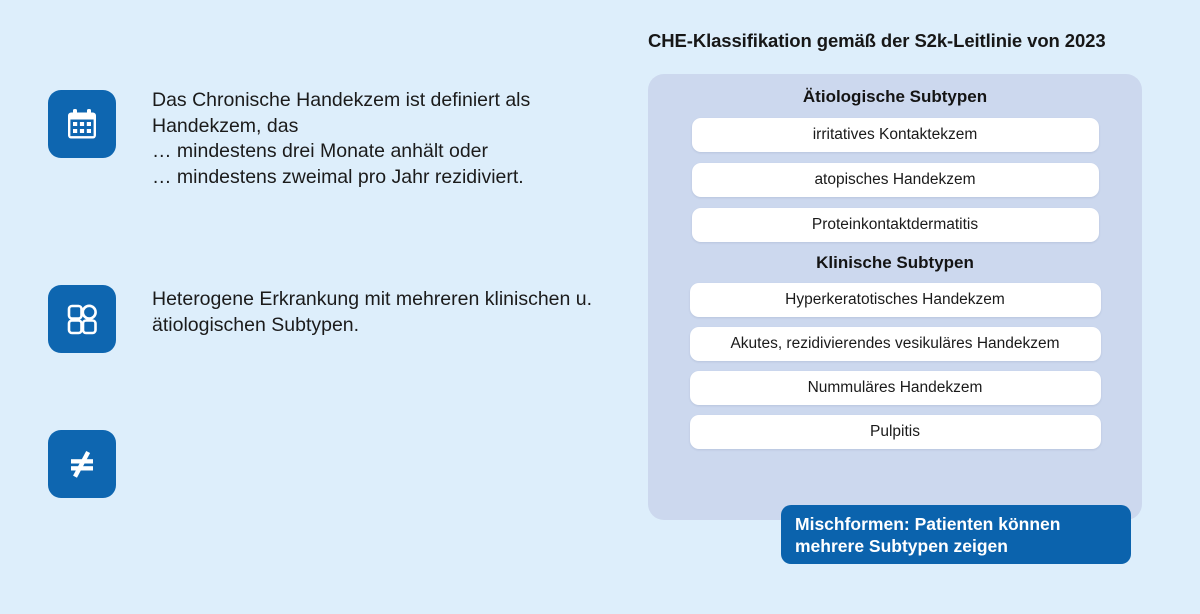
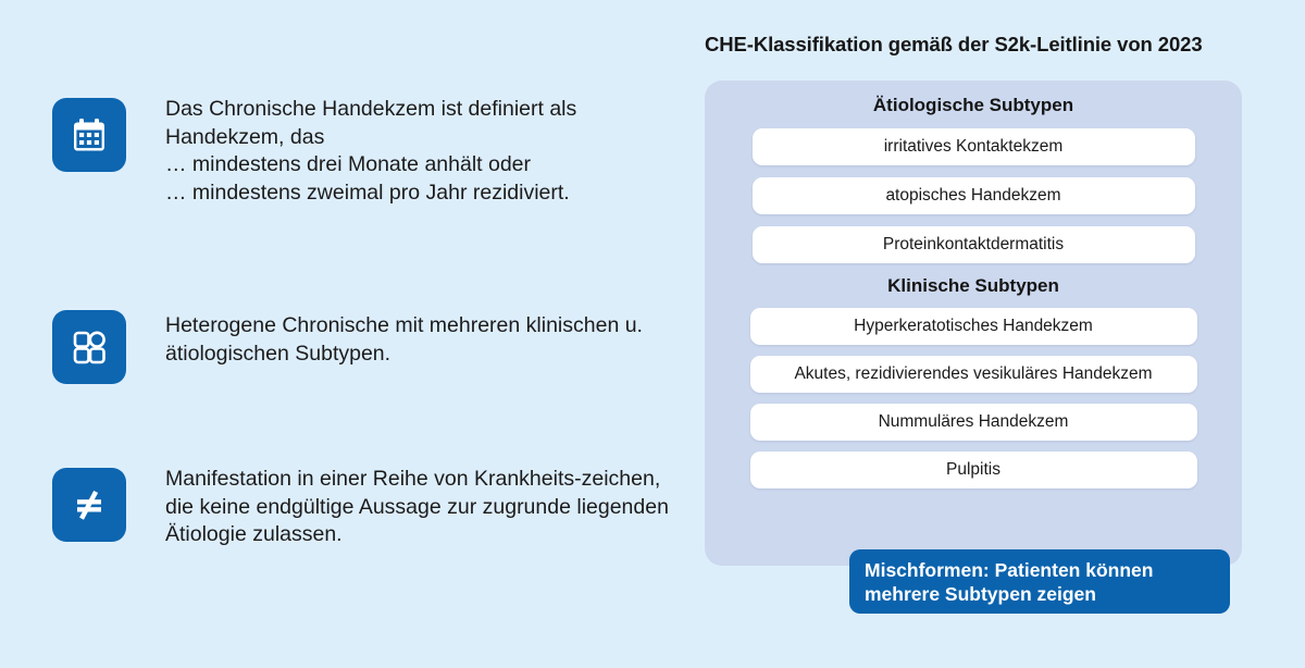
  Das Chronische Handekzem ist definiert als Handekzem, das
  … mindestens drei Monate anhält oder
  … mindestens zweimal pro Jahr rezidiviert.
- Heterogene Erkrankung mit mehreren klinischen u. ätiologischen Subtypen.
+ Heterogene Chronische mit mehreren klinischen u. ätiologischen Subtypen.
+ Manifestation in einer Reihe von Krankheits-zeichen, die keine endgültige Aussage zur zugrunde liegenden Ätiologie zulassen.
  CHE-Klassifikation gemäß der S2k-Leitlinie von 2023
  Ätiologische Subtypen
  irritatives Kontaktekzem
  atopisches Handekzem
  Proteinkontaktdermatitis
  Klinische Subtypen
  Hyperkeratotisches Handekzem
  Akutes, rezidivierendes vesikuläres Handekzem
  Nummuläres Handekzem
  Pulpitis
  Mischformen: Patienten können
  mehrere Subtypen zeigen
